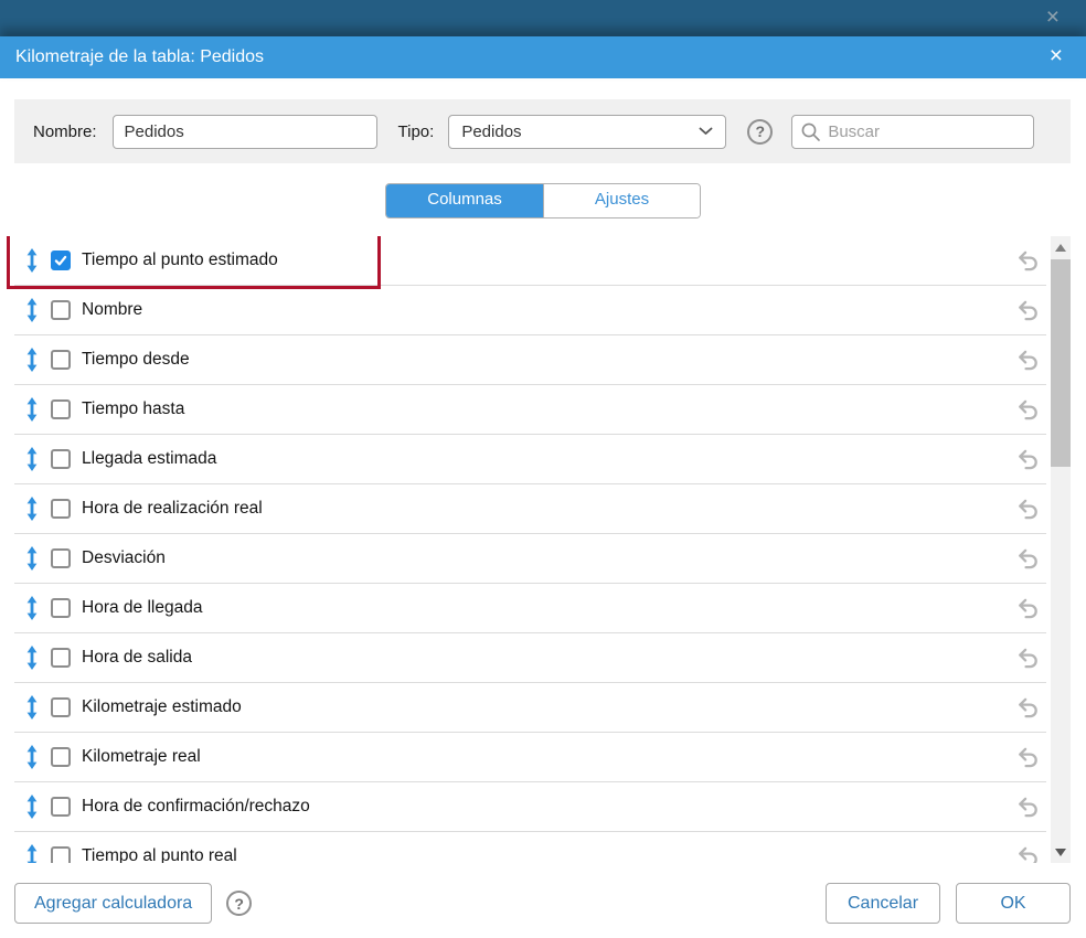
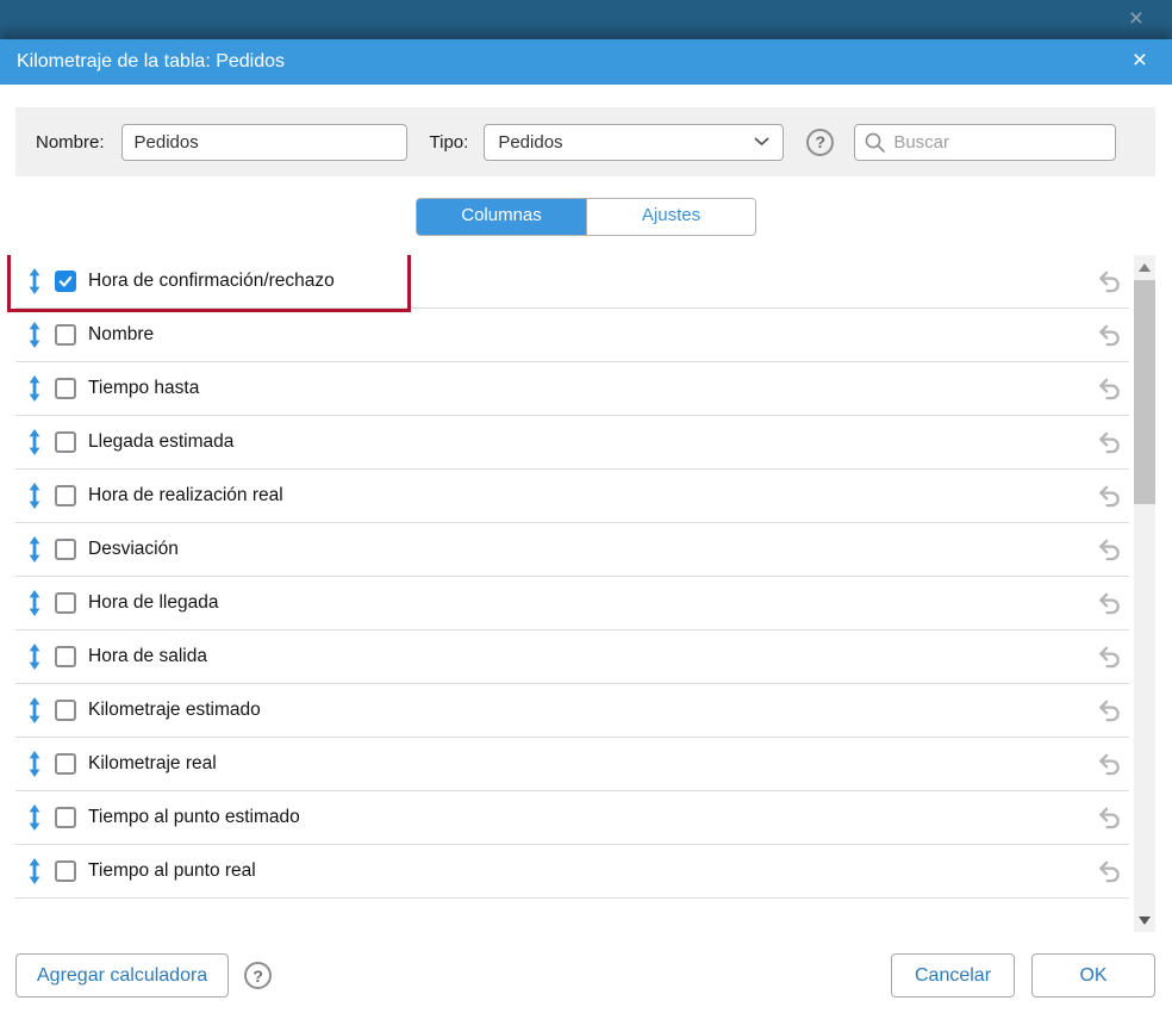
  ×
  Kilometraje de la tabla: Pedidos
  ×
  Nombre:
  Pedidos
  Tipo:
  Pedidos
  ?
  Buscar
  Columnas
  Ajustes
- Tiempo al punto estimado
+ Hora de confirmación/rechazo
  Nombre
- Tiempo desde
  Tiempo hasta
  Llegada estimada
  Hora de realización real
  Desviación
  Hora de llegada
  Hora de salida
  Kilometraje estimado
  Kilometraje real
- Hora de confirmación/rechazo
+ Tiempo al punto estimado
  Tiempo al punto real
  Agregar calculadora
  ?
  Cancelar
  OK
